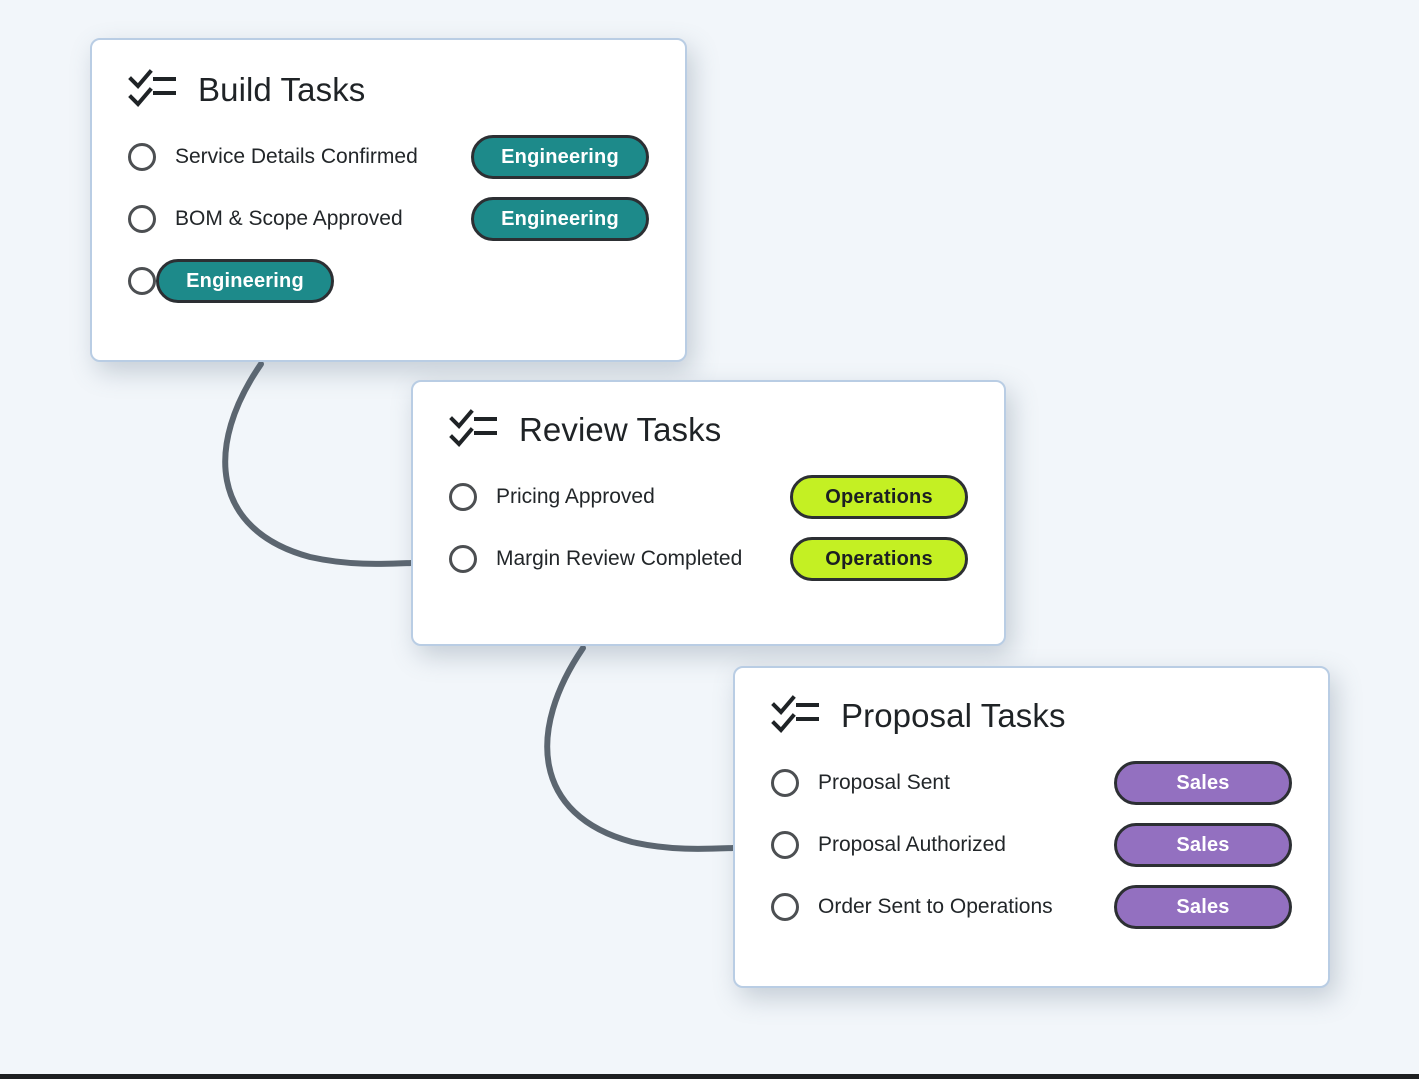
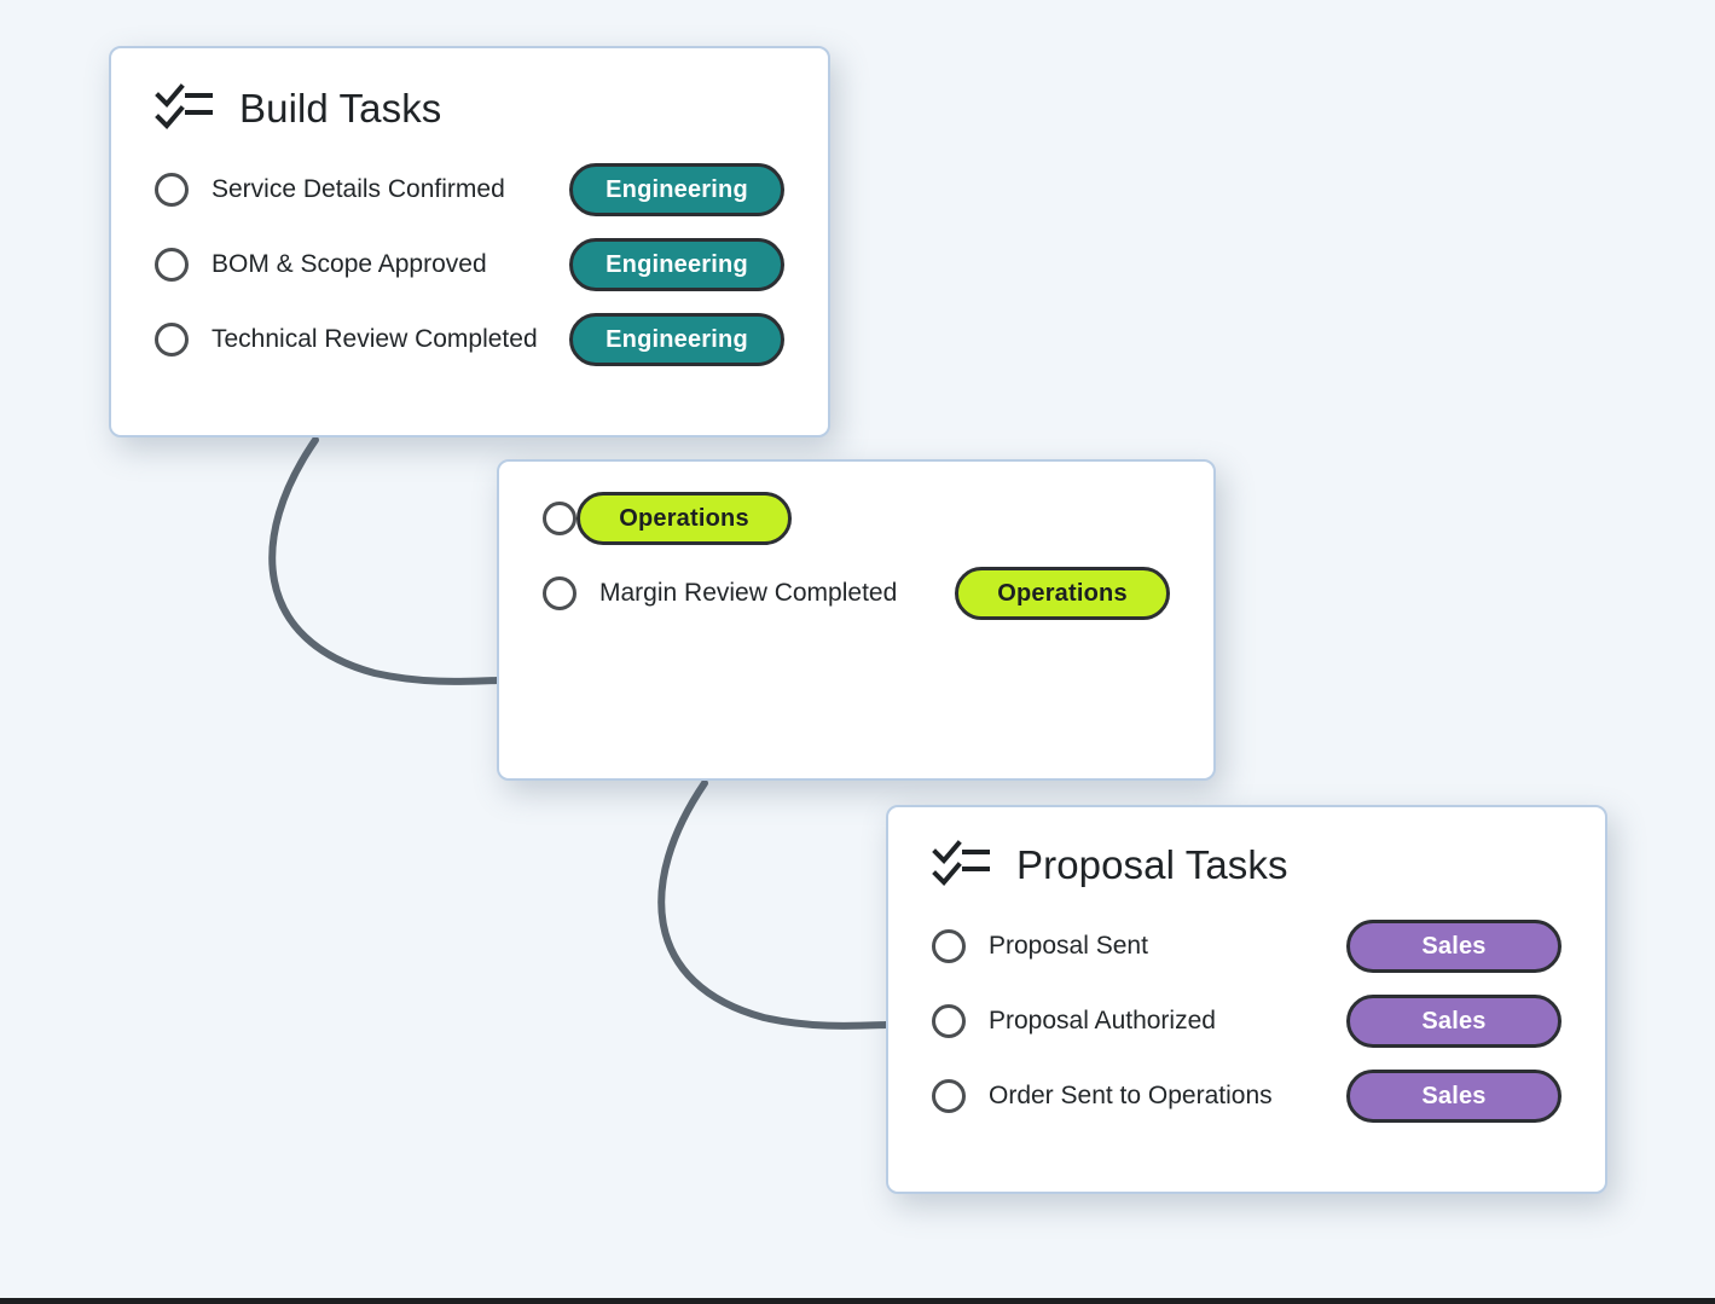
  Build Tasks
  Service Details Confirmed
  Engineering
  BOM & Scope Approved
  Engineering
+ Technical Review Completed
  Engineering
- Review Tasks
- Pricing Approved
  Operations
  Margin Review Completed
  Operations
  Proposal Tasks
  Proposal Sent
  Sales
  Proposal Authorized
  Sales
  Order Sent to Operations
  Sales
